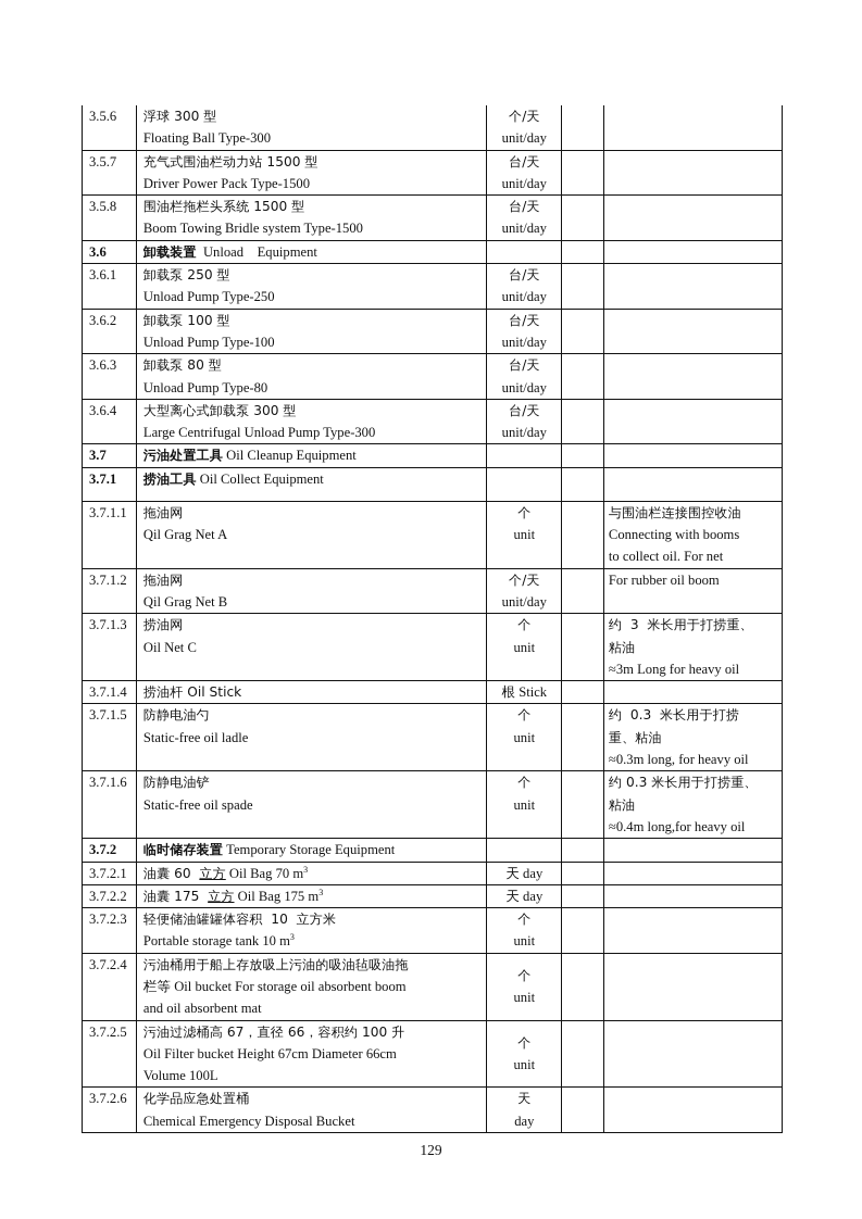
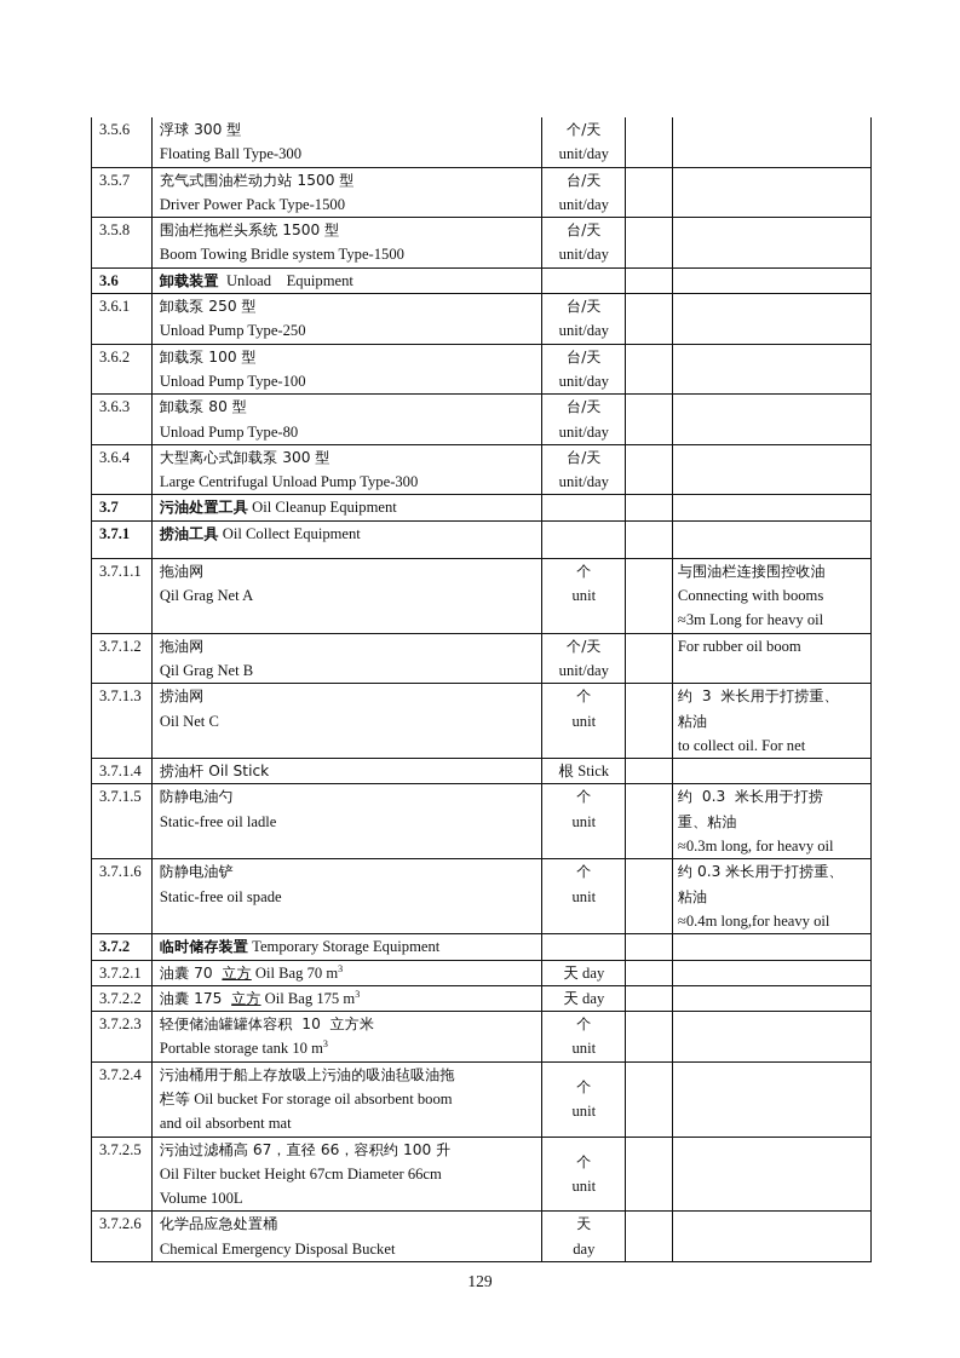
  3.5.6	浮球 300 型 Floating Ball Type-300	个/天 unit/day
  3.5.7	充气式围油栏动力站 1500 型 Driver Power Pack Type-1500	台/天 unit/day
  3.5.8	围油栏拖栏头系统 1500 型 Boom Towing Bridle system Type-1500	台/天 unit/day
  3.6	卸载装置 Unload Equipment
  3.6.1	卸载泵 250 型 Unload Pump Type-250	台/天 unit/day
  3.6.2	卸载泵 100 型 Unload Pump Type-100	台/天 unit/day
  3.6.3	卸载泵 80 型 Unload Pump Type-80	台/天 unit/day
  3.6.4	大型离心式卸载泵 300 型 Large Centrifugal Unload Pump Type-300	台/天 unit/day
  3.7	污油处置工具 Oil Cleanup Equipment
  3.7.1	捞油工具 Oil Collect Equipment
- 3.7.1.1	拖油网 Qil Grag Net A	个 unit		与围油栏连接围控收油 Connecting with booms to collect oil. For net
+ 3.7.1.1	拖油网 Qil Grag Net A	个 unit		与围油栏连接围控收油 Connecting with booms ≈3m Long for heavy oil
  3.7.1.2	拖油网 Qil Grag Net B	个/天 unit/day		For rubber oil boom
- 3.7.1.3	捞油网 Oil Net C	个 unit		约 3 米长用于打捞重、 粘油 ≈3m Long for heavy oil
+ 3.7.1.3	捞油网 Oil Net C	个 unit		约 3 米长用于打捞重、 粘油 to collect oil. For net
  3.7.1.4	捞油杆 Oil Stick	根 Stick
  3.7.1.5	防静电油勺 Static-free oil ladle	个 unit		约 0.3 米长用于打捞 重、粘油 ≈0.3m long, for heavy oil
  3.7.1.6	防静电油铲 Static-free oil spade	个 unit		约 0.3 米长用于打捞重、 粘油 ≈0.4m long,for heavy oil
  3.7.2	临时储存装置 Temporary Storage Equipment
- 3.7.2.1	油囊 60 立方 Oil Bag 70 m3	天 day
+ 3.7.2.1	油囊 70 立方 Oil Bag 70 m3	天 day
  3.7.2.2	油囊 175 立方 Oil Bag 175 m3	天 day
  3.7.2.3	轻便储油罐罐体容积 10 立方米 Portable storage tank 10 m3	个 unit
  3.7.2.4	污油桶用于船上存放吸上污油的吸油毡吸油拖 栏等 Oil bucket For storage oil absorbent boom and oil absorbent mat	个 unit
  3.7.2.5	污油过滤桶高 67，直径 66，容积约 100 升 Oil Filter bucket Height 67cm Diameter 66cm Volume 100L	个 unit
  3.7.2.6	化学品应急处置桶 Chemical Emergency Disposal Bucket	天 day
  129
